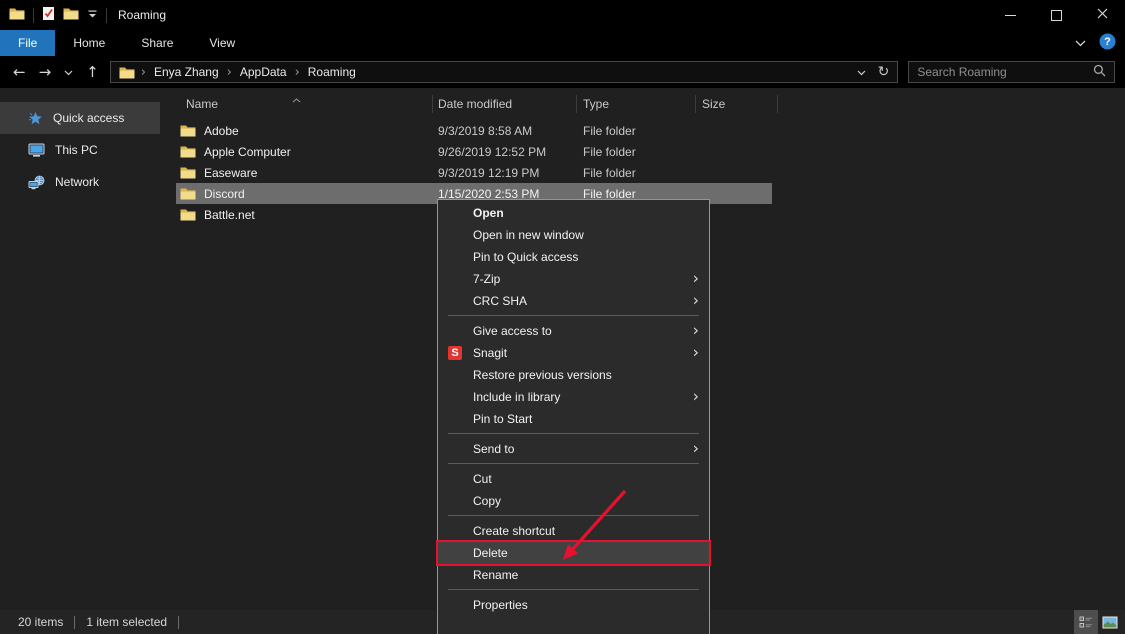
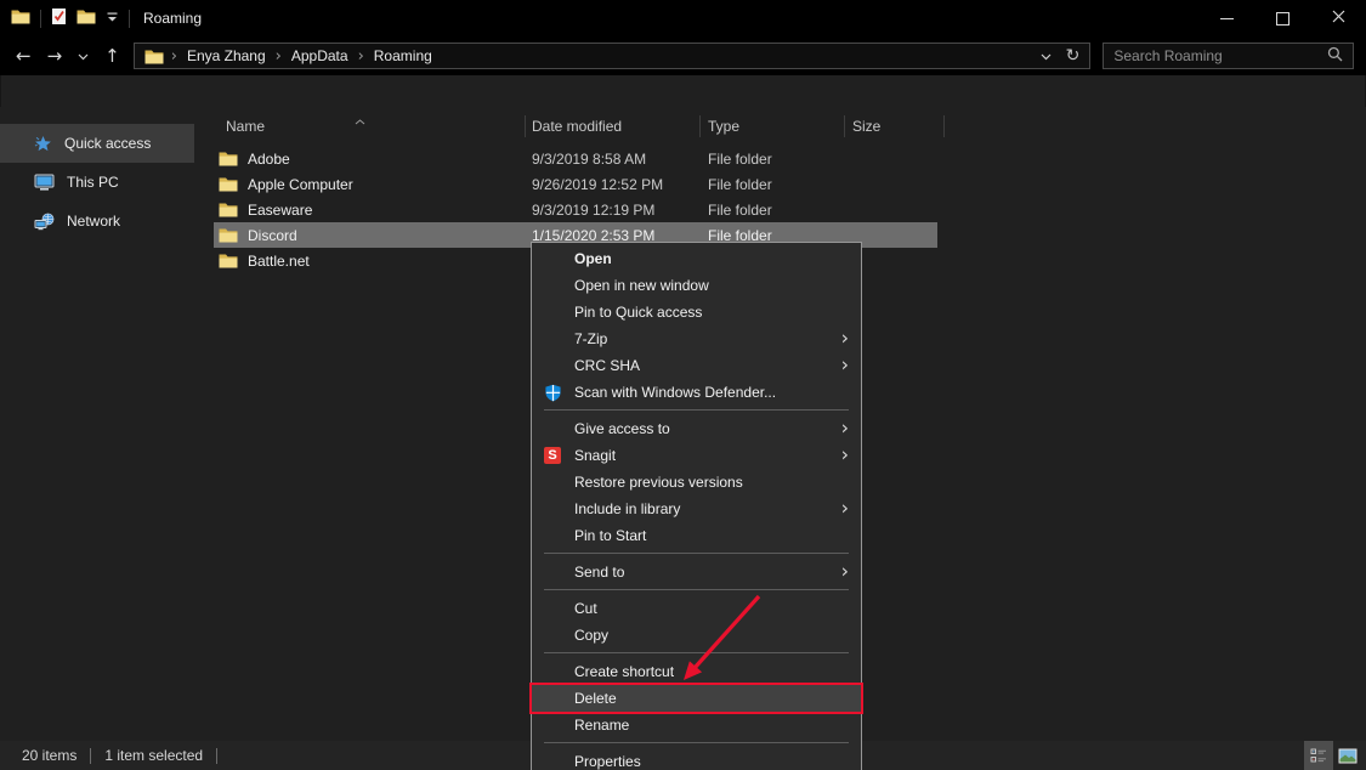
  Roaming
- File
- Home
- Share
- View
- ?
  ←
  →
  ↑
  ›
  Enya Zhang
  ›
  AppData
  ›
  Roaming
  ↻
  Search Roaming
  Quick access
  This PC
  Network
  Name
  Date modified
  Type
  Size
  Adobe
  9/3/2019 8:58 AM
  File folder
  Apple Computer
  9/26/2019 12:52 PM
  File folder
  Easeware
  9/3/2019 12:19 PM
  File folder
  Discord
  1/15/2020 2:53 PM
  File folder
  Battle.net
  20 items
  1 item selected
  Open
  Open in new window
  Pin to Quick access
  7-Zip
  ›
  CRC SHA
  ›
+ Scan with Windows Defender...
  Give access to
  ›
  Snagit
  ›
  Restore previous versions
  Include in library
  ›
  Pin to Start
  Send to
  ›
  Cut
  Copy
  Create shortcut
  Delete
  Rename
  Properties
